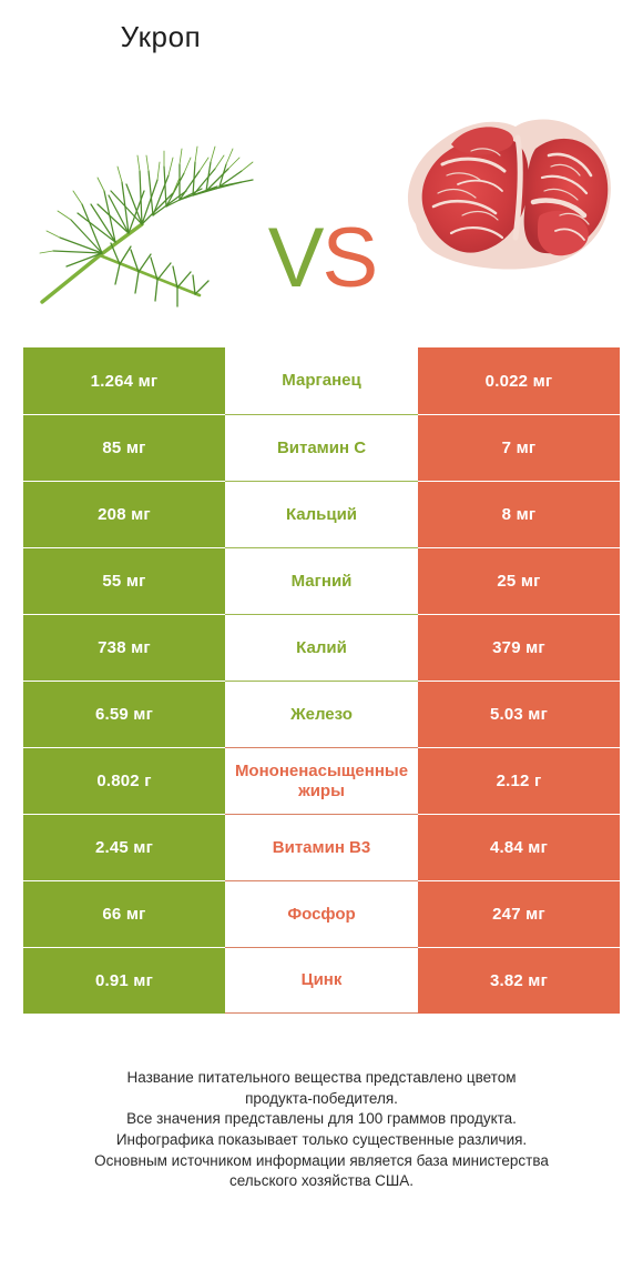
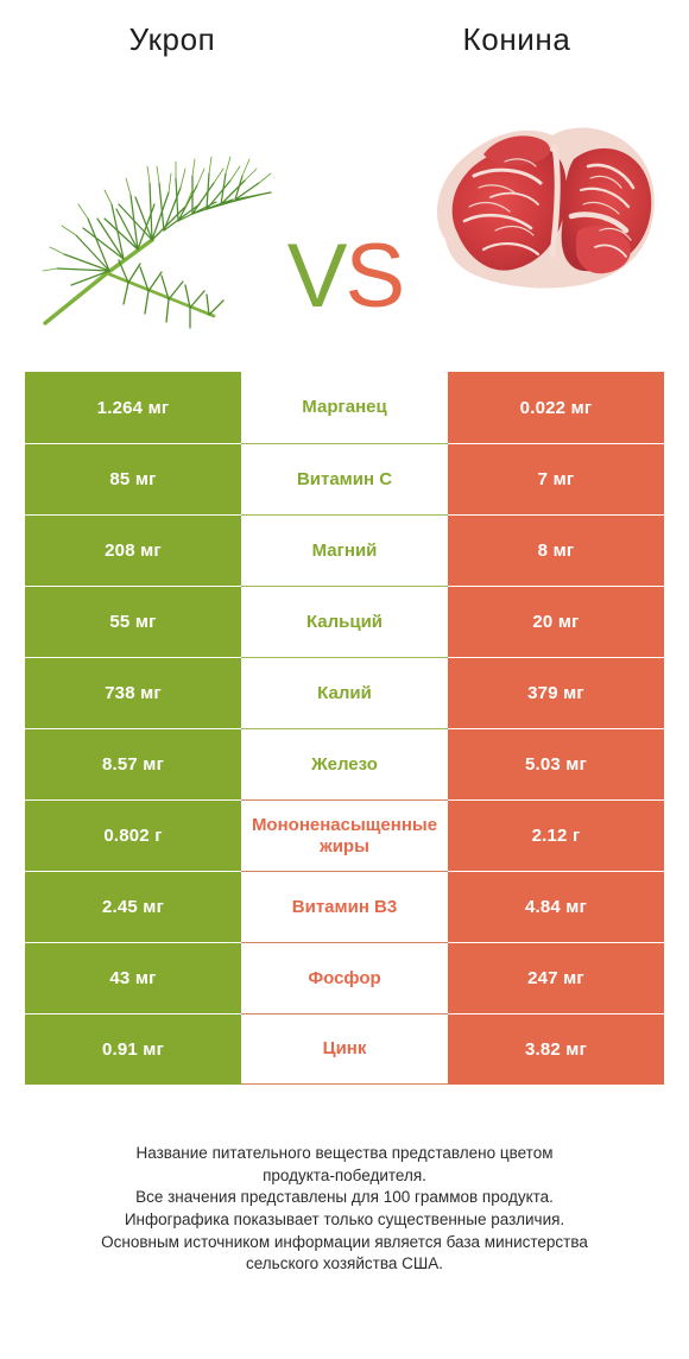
  Укроп
+ Конина
  VS
  1.264 мг
  Марганец
  0.022 мг
  85 мг
  Витамин C
  7 мг
  208 мг
- Кальций
+ Магний
  8 мг
  55 мг
- Магний
+ Кальций
- 25 мг
+ 20 мг
  738 мг
  Калий
  379 мг
- 6.59 мг
+ 8.57 мг
  Железо
  5.03 мг
  0.802 г
  Мононенасыщенные жиры
  2.12 г
  2.45 мг
  Витамин B3
  4.84 мг
- 66 мг
+ 43 мг
  Фосфор
  247 мг
  0.91 мг
  Цинк
  3.82 мг
  Название питательного вещества представлено цветом
  продукта-победителя.
  Все значения представлены для 100 граммов продукта.
  Инфографика показывает только существенные различия.
  Основным источником информации является база министерства
  сельского хозяйства США.
